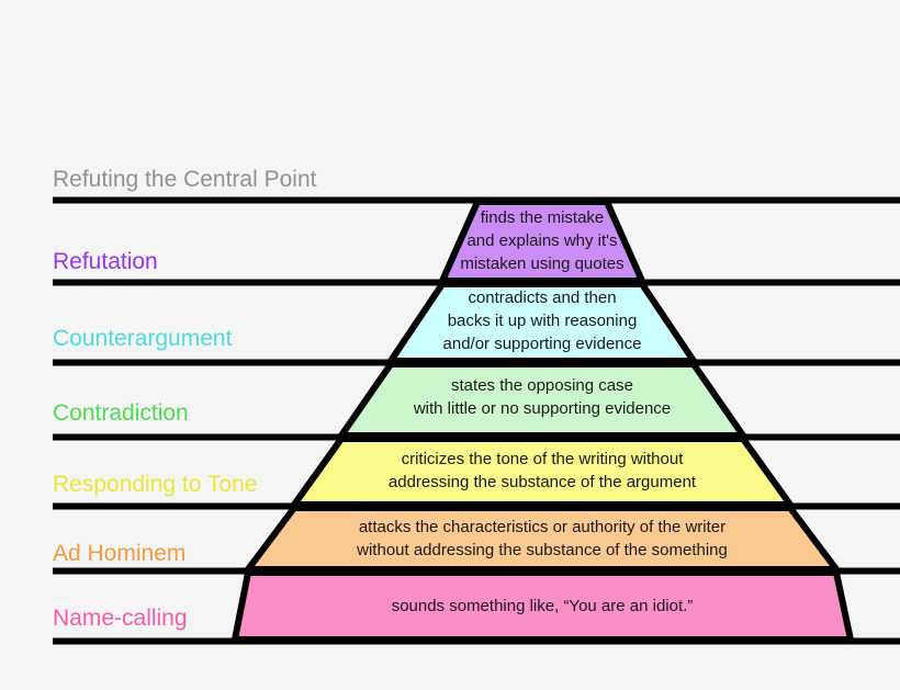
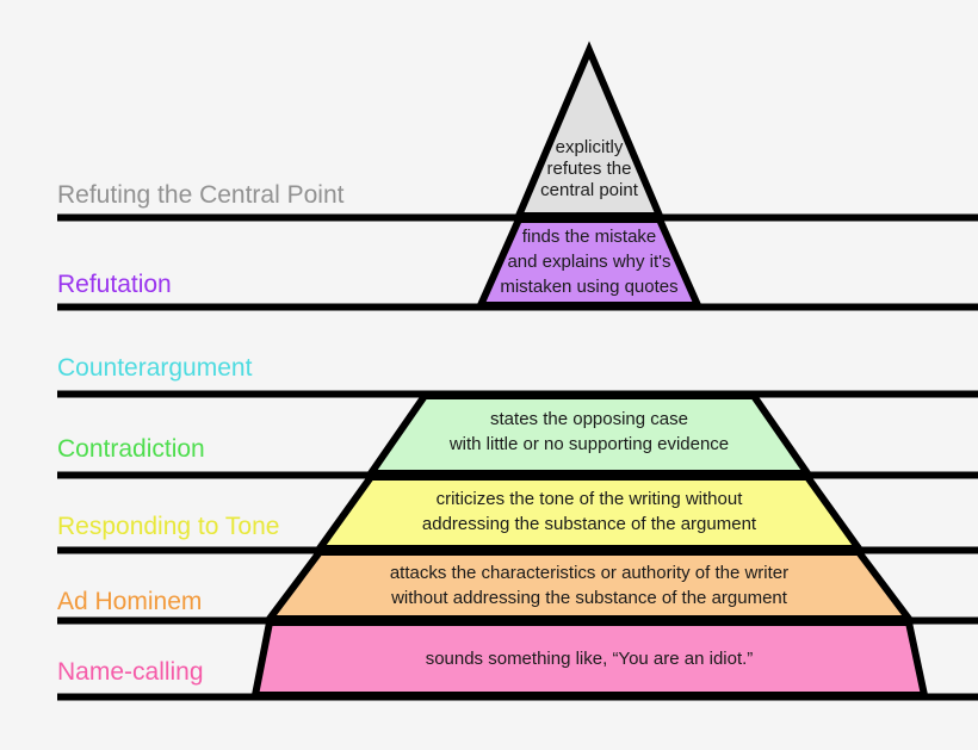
+ explicitly
+ refutes the
+ central point
  finds the mistake
  and explains why it's
  mistaken using quotes
- contradicts and then
- backs it up with reasoning
- and/or supporting evidence
  states the opposing case
  with little or no supporting evidence
  criticizes the tone of the writing without
  addressing the substance of the argument
  attacks the characteristics or authority of the writer
- without addressing the substance of the something
+ without addressing the substance of the argument
  sounds something like, “You are an idiot.”
  Refuting the Central Point
  Refutation
  Counterargument
  Contradiction
  Responding to Tone
  Ad Hominem
  Name-calling
